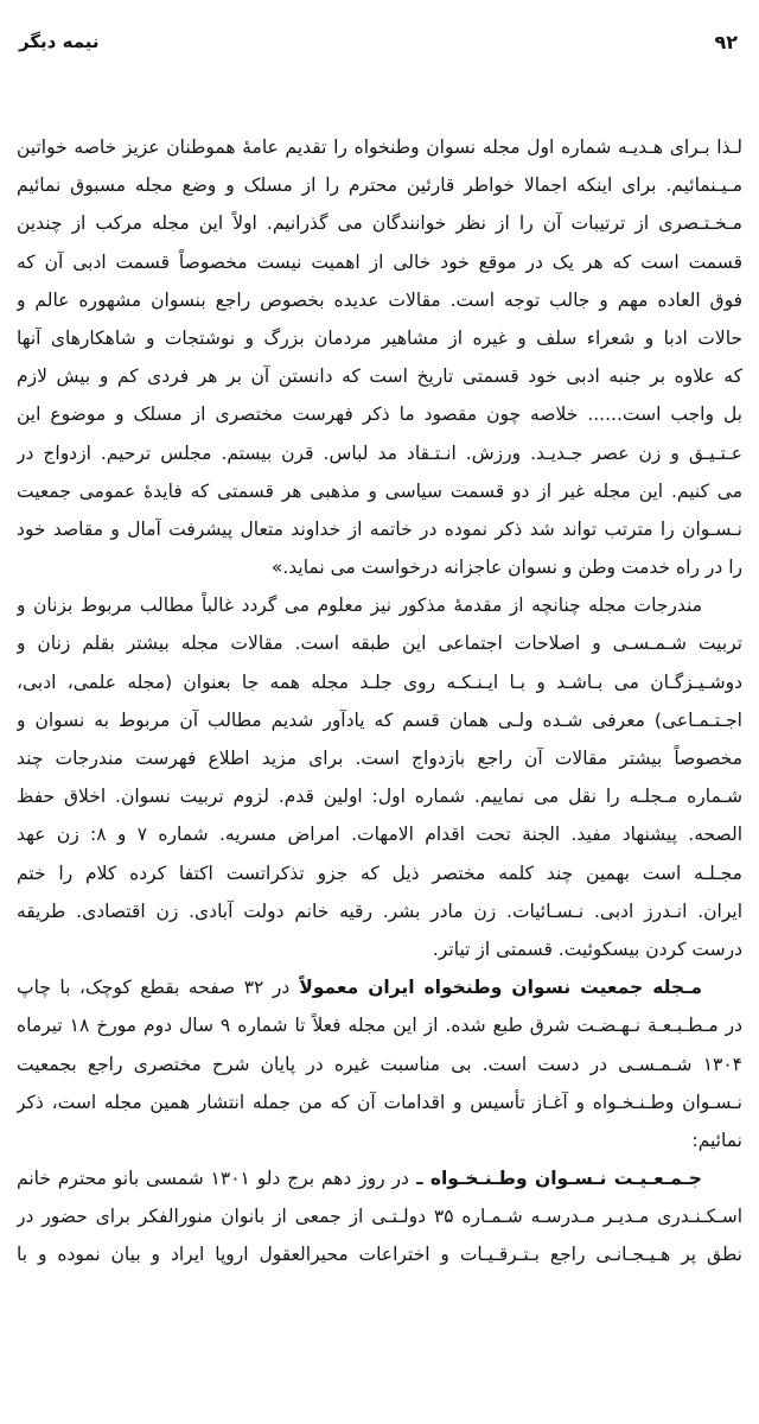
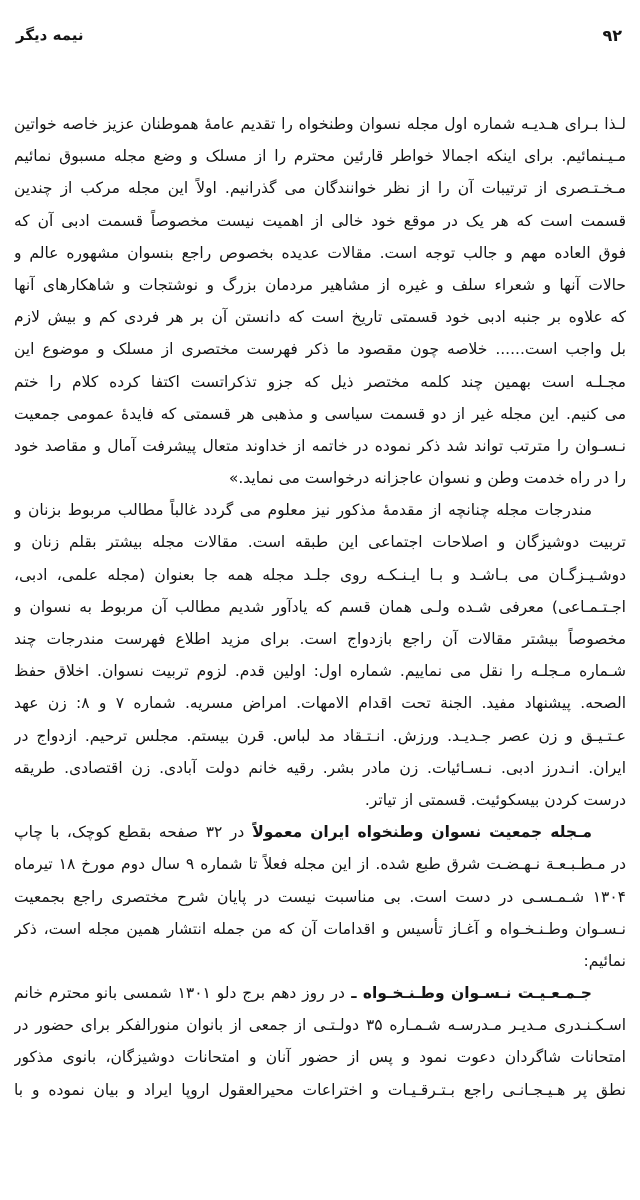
  نیمه دیگر
  ۹۲
  لـذا بـرای هـدیـه شماره اول مجله نسوان وطنخواه را تقدیم عامهٔ هموطنان عزیز خاصه خواتین
  مـیـنمائیم. برای اینکه اجمالا خواطر قارئین محترم را از مسلک و وضع مجله مسبوق نمائیم
  مـخـتـصری از ترتیبات آن را از نظر خوانندگان می گذرانیم. اولاً این مجله مرکب از چندین
  قسمت است که هر یک در موقع خود خالی از اهمیت نیست مخصوصاً قسمت ادبی آن که
  فوق العاده مهم و جالب توجه است. مقالات عدیده بخصوص راجع بنسوان مشهوره عالم و
- حالات ادبا و شعراء سلف و غیره از مشاهیر مردمان بزرگ و نوشتجات و شاهکارهای آنها
+ حالات آنها و شعراء سلف و غیره از مشاهیر مردمان بزرگ و نوشتجات و شاهکارهای آنها
  که علاوه بر جنبه ادبی خود قسمتی تاریخ است که دانستن آن بر هر فردی کم و بیش لازم
  بل واجب است...... خلاصه چون مقصود ما ذکر فهرست مختصری از مسلک و موضوع این
- عـتـیـق و زن عصر جـدیـد. ورزش. انـتـقاد مد لباس. قرن بیستم. مجلس ترحیم. ازدواج در
+ مجـلـه است بهمین چند کلمه مختصر ذیل که جزو تذکراتست اکتفا کرده کلام را ختم
  می کنیم. این مجله غیر از دو قسمت سیاسی و مذهبی هر قسمتی که فایدهٔ عمومی جمعیت
  نـسـوان را مترتب تواند شد ذکر نموده در خاتمه از خداوند متعال پیشرفت آمال و مقاصد خود
  را در راه خدمت وطن و نسوان عاجزانه درخواست می نماید.»
  مندرجات مجله چنانچه از مقدمهٔ مذکور نیز معلوم می گردد غالباً مطالب مربوط بزنان و
- تربیت شـمـسـی و اصلاحات اجتماعی این طبقه است. مقالات مجله بیشتر بقلم زنان و
+ تربیت دوشیزگان و اصلاحات اجتماعی این طبقه است. مقالات مجله بیشتر بقلم زنان و
  دوشـیـزگـان می بـاشـد و بـا ایـنـکـه روی جلـد مجله همه جا بعنوان (مجله علمی، ادبی،
  اجـتـمـاعی) معرفی شـده ولـی همان قسم که یادآور شدیم مطالب آن مربوط به نسوان و
  مخصوصاً بیشتر مقالات آن راجع بازدواج است. برای مزید اطلاع فهرست مندرجات چند
  شـماره مـجلـه را نقل می نماییم. شماره اول: اولین قدم. لزوم تربیت نسوان. اخلاق حفظ
  الصحه. پیشنهاد مفید. الجنة تحت اقدام الامهات. امراض مسریه. شماره ۷ و ۸: زن عهد
- مجـلـه است بهمین چند کلمه مختصر ذیل که جزو تذکراتست اکتفا کرده کلام را ختم
+ عـتـیـق و زن عصر جـدیـد. ورزش. انـتـقاد مد لباس. قرن بیستم. مجلس ترحیم. ازدواج در
  ایران. انـدرز ادبی. نـسـائیات. زن مادر بشر. رقیه خانم دولت آبادی. زن اقتصادی. طریقه
  درست کردن بیسکوئیت. قسمتی از تیاتر.
  مـجله جمعیت نسوان وطنخواه ایران معمولاً در ۳۲ صفحه بقطع کوچک، با چاپ
  در مـطـبـعـة نـهـضـت شرق طبع شده. از این مجله فعلاً تا شماره ۹ سال دوم مورخ ۱۸ تیرماه
- ۱۳۰۴ شـمـسـی در دست است. بی مناسبت غیره در پایان شرح مختصری راجع بجمعیت
+ ۱۳۰۴ شـمـسـی در دست است. بی مناسبت نیست در پایان شرح مختصری راجع بجمعیت
  نـسـوان وطـنـخـواه و آغـاز تأسیس و اقدامات آن که من جمله انتشار همین مجله است، ذکر
  نمائیم:
  جـمـعـیـت نـسـوان وطـنـخـواه ـ در روز دهم برج دلو ۱۳۰۱ شمسی بانو محترم خانم
  اسـکـنـدری مـدیـر مـدرسـه شـمـاره ۳۵ دولـتـی از جمعی از بانوان منورالفکر برای حضور در
+ امتحانات شاگردان دعوت نمود و پس از حضور آنان و امتحانات دوشیزگان، بانوی مذکور
  نطق پر هـیـجـانـی راجع بـتـرقـیـات و اختراعات محیرالعقول اروپا ایراد و بیان نموده و با
